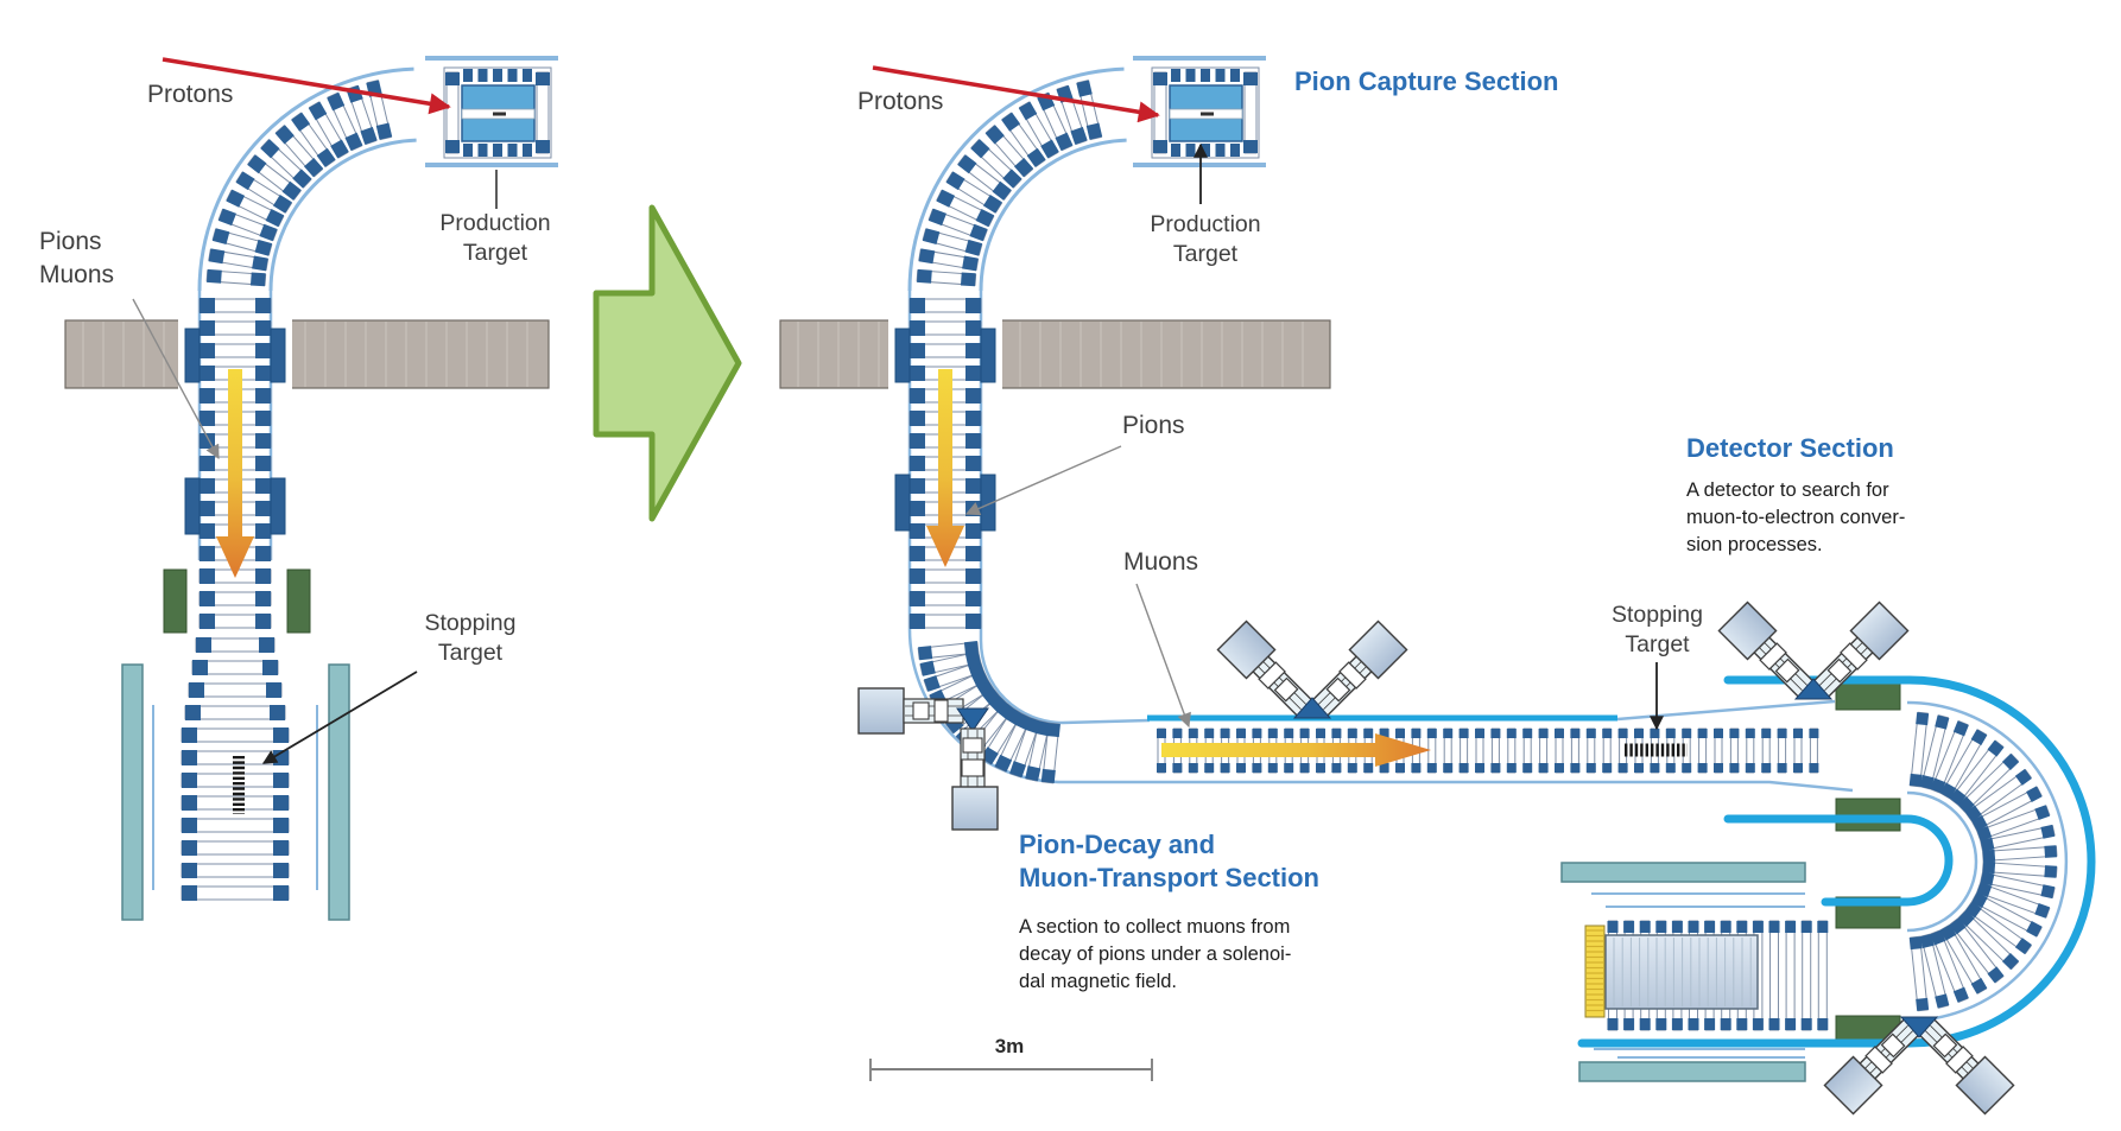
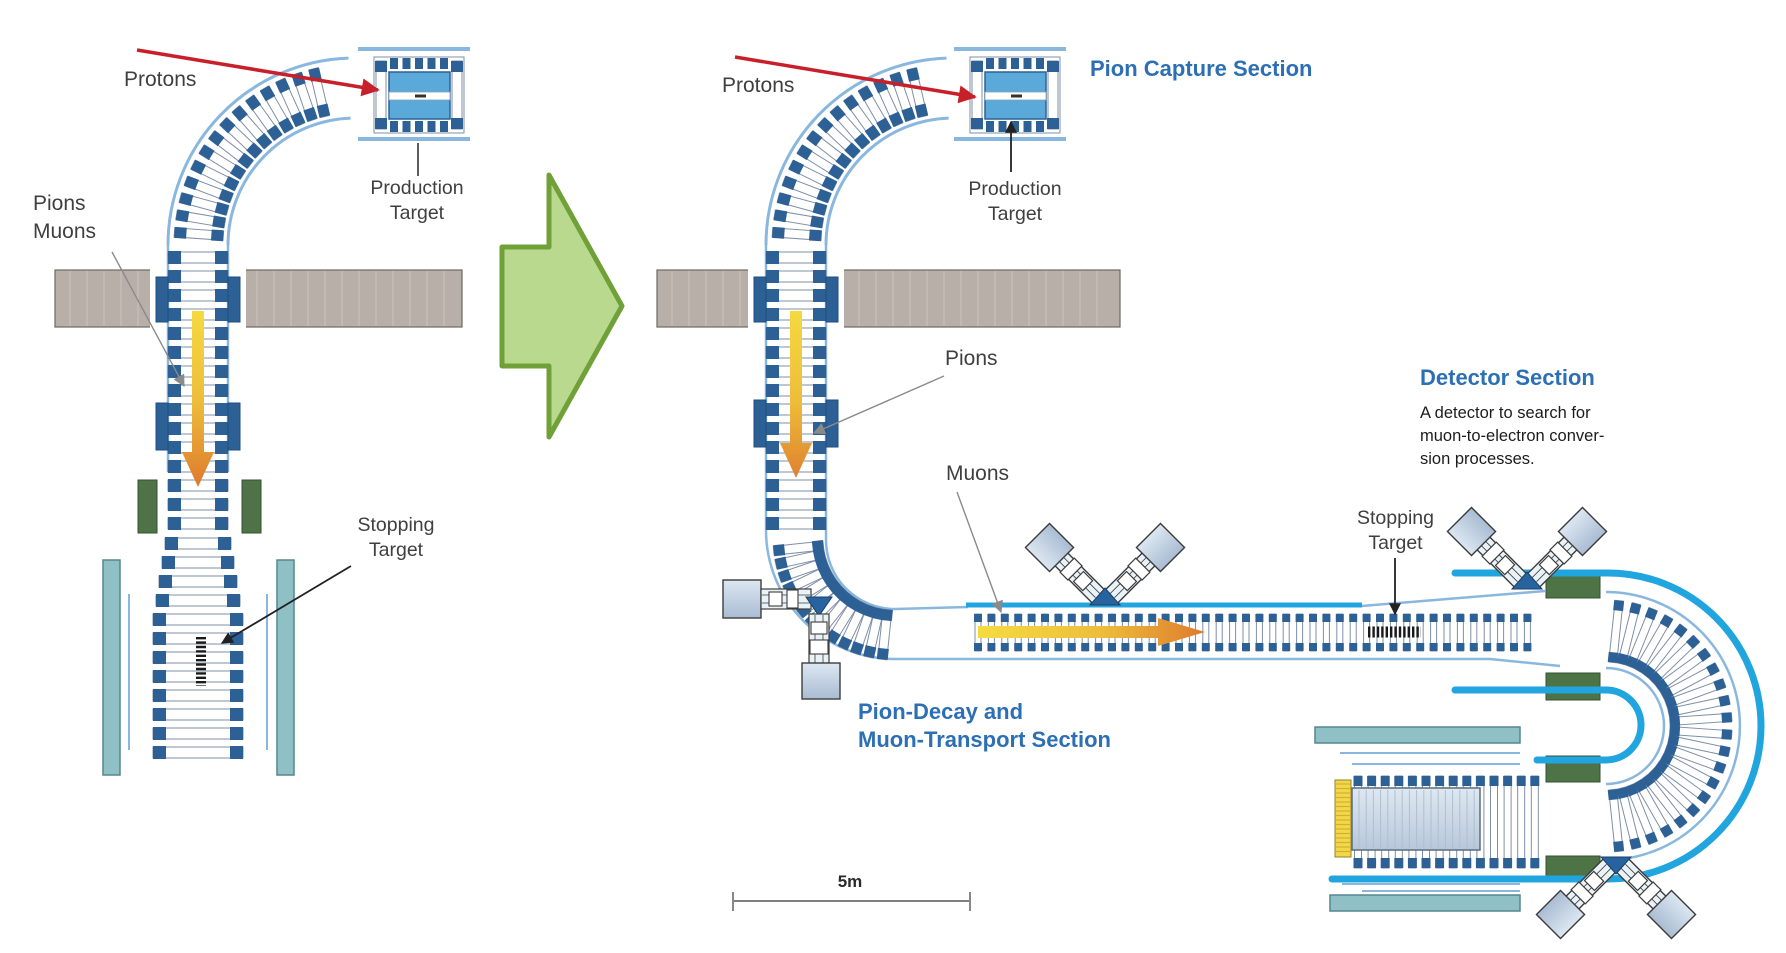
  Protons
  Pions
  Muons
  Production
  Target
  Stopping
  Target
  Protons
  Production
  Target
  Pions
  Muons
  Stopping
  Target
- 3m
+ 5m
  Pion Capture Section
  Pion-Decay and
  Muon-Transport Section
- A section to collect muons from
- decay of pions under a solenoi-
- dal magnetic field.
  Detector Section
  A detector to search for
  muon-to-electron conver-
  sion processes.
